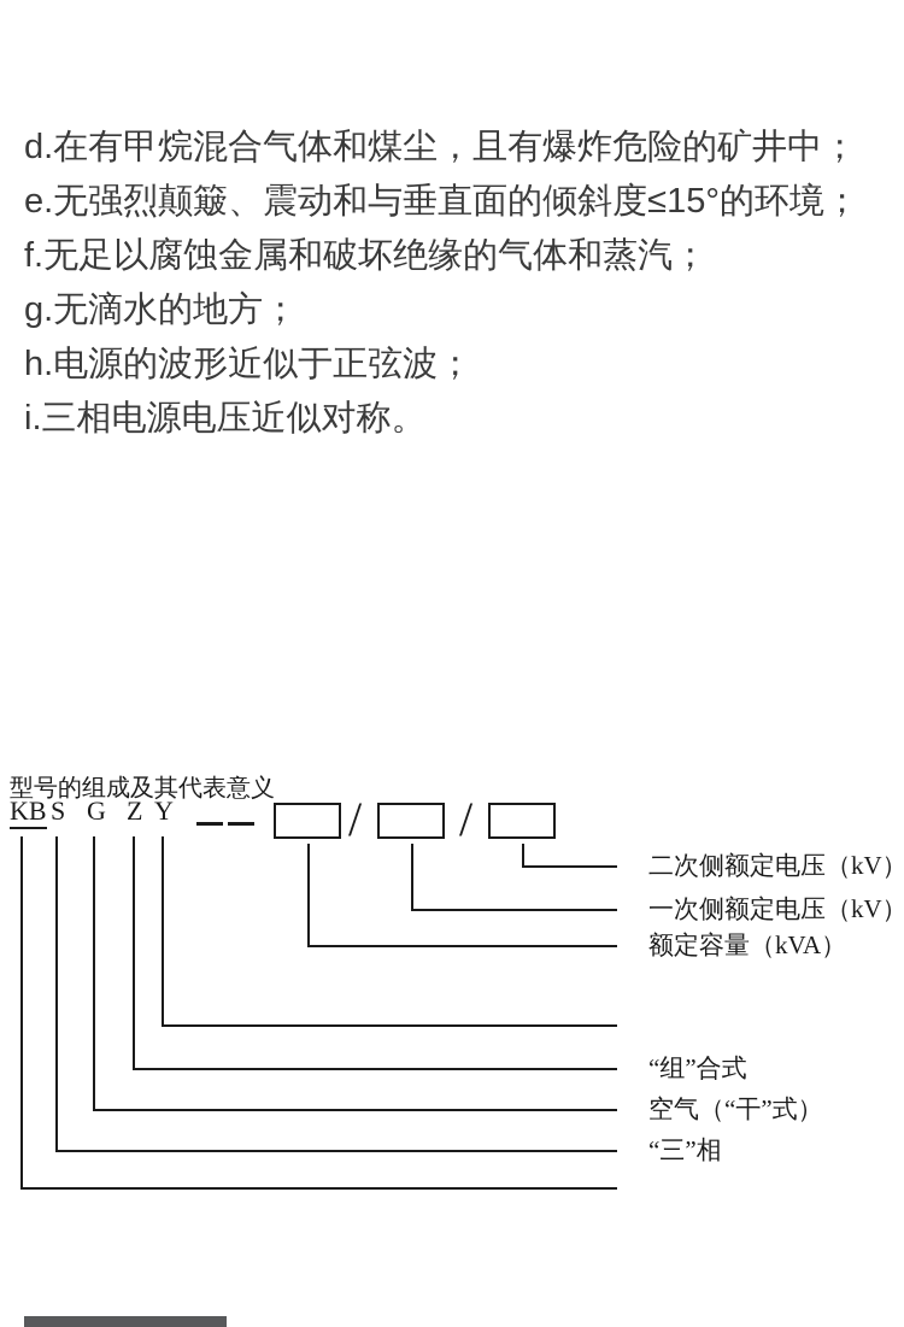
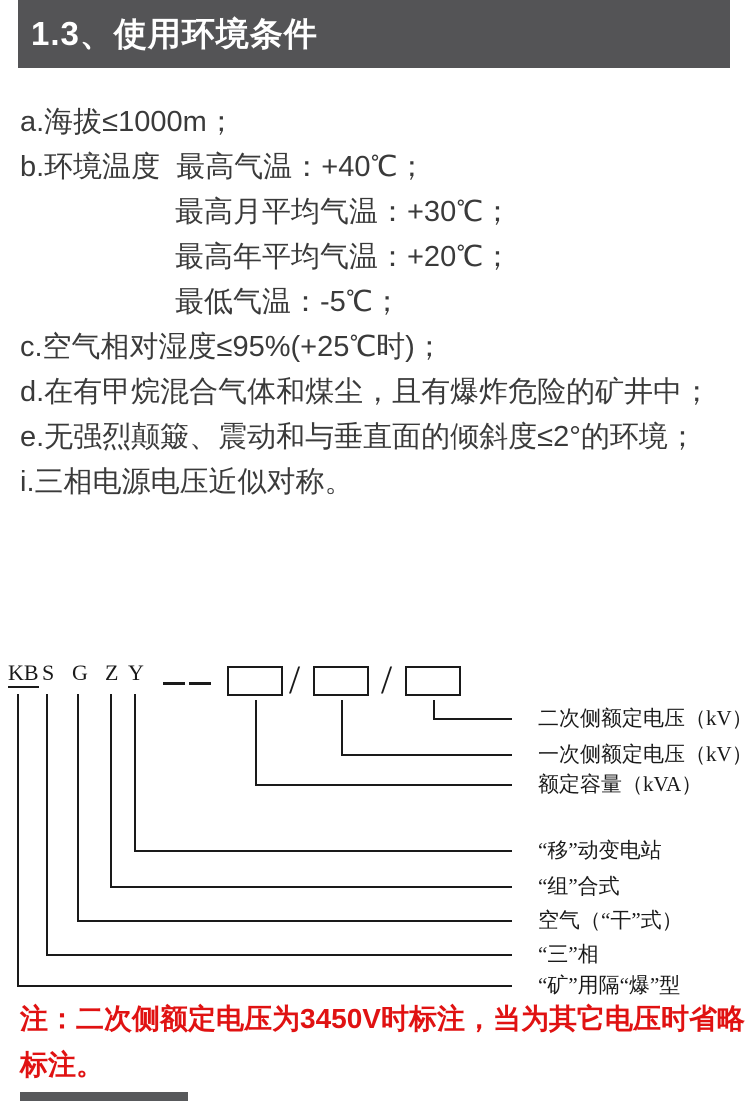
+ 1.3、使用环境条件
+ a.海拔≤1000m；
+ b.环境温度 最高气温：+40℃；
+ 最高月平均气温：+30℃；
+ 最高年平均气温：+20℃；
+ 最低气温：-5℃；
+ c.空气相对湿度≤95%(+25℃时)；
  d.在有甲烷混合气体和煤尘，且有爆炸危险的矿井中；
- e.无强烈颠簸、震动和与垂直面的倾斜度≤15°的环境；
+ e.无强烈颠簸、震动和与垂直面的倾斜度≤2°的环境；
- f.无足以腐蚀金属和破坏绝缘的气体和蒸汽；
- g.无滴水的地方；
- h.电源的波形近似于正弦波；
  i.三相电源电压近似对称。
- 型号的组成及其代表意义
  KB
  S
  G
  Z
  Y
  /
  /
  二次侧额定电压（kV）
  一次侧额定电压（kV）
  额定容量（kVA）
+ “移”动变电站
  “组”合式
  空气（“干”式）
  “三”相
+ “矿”用隔“爆”型
+ 注：二次侧额定电压为3450V时标注，当为其它电压时省略
+ 标注。
